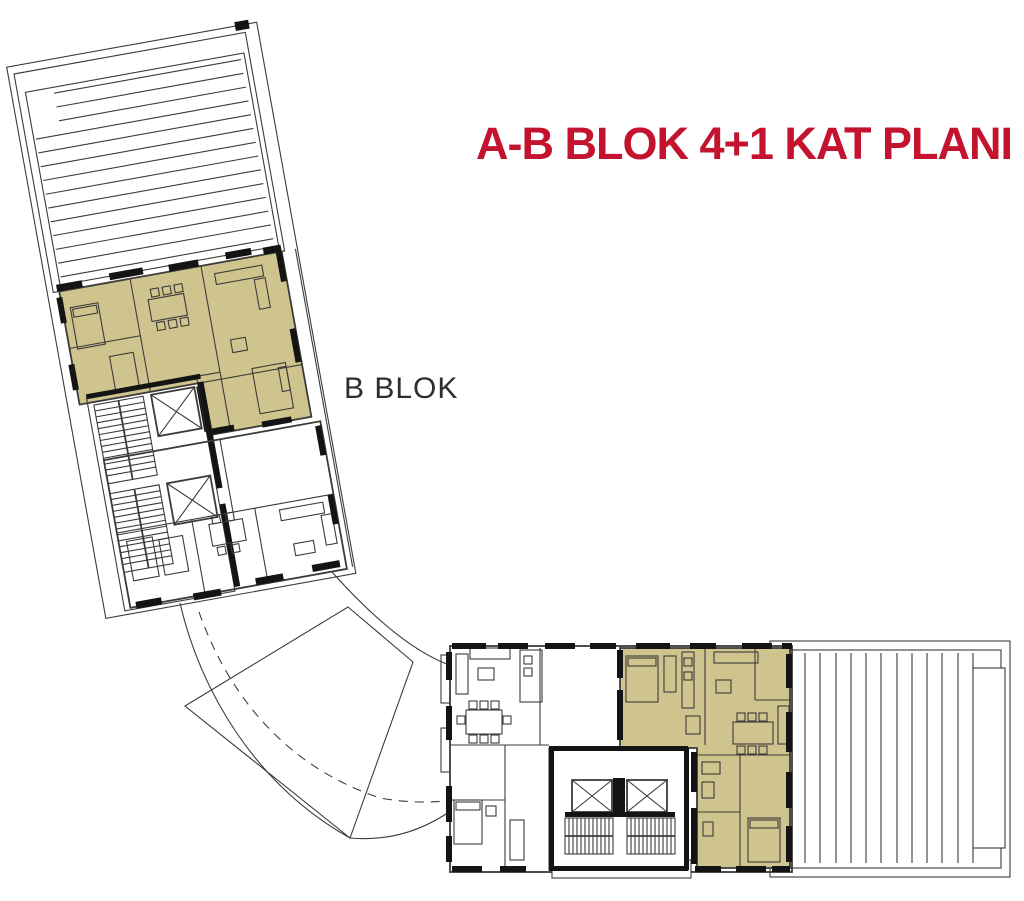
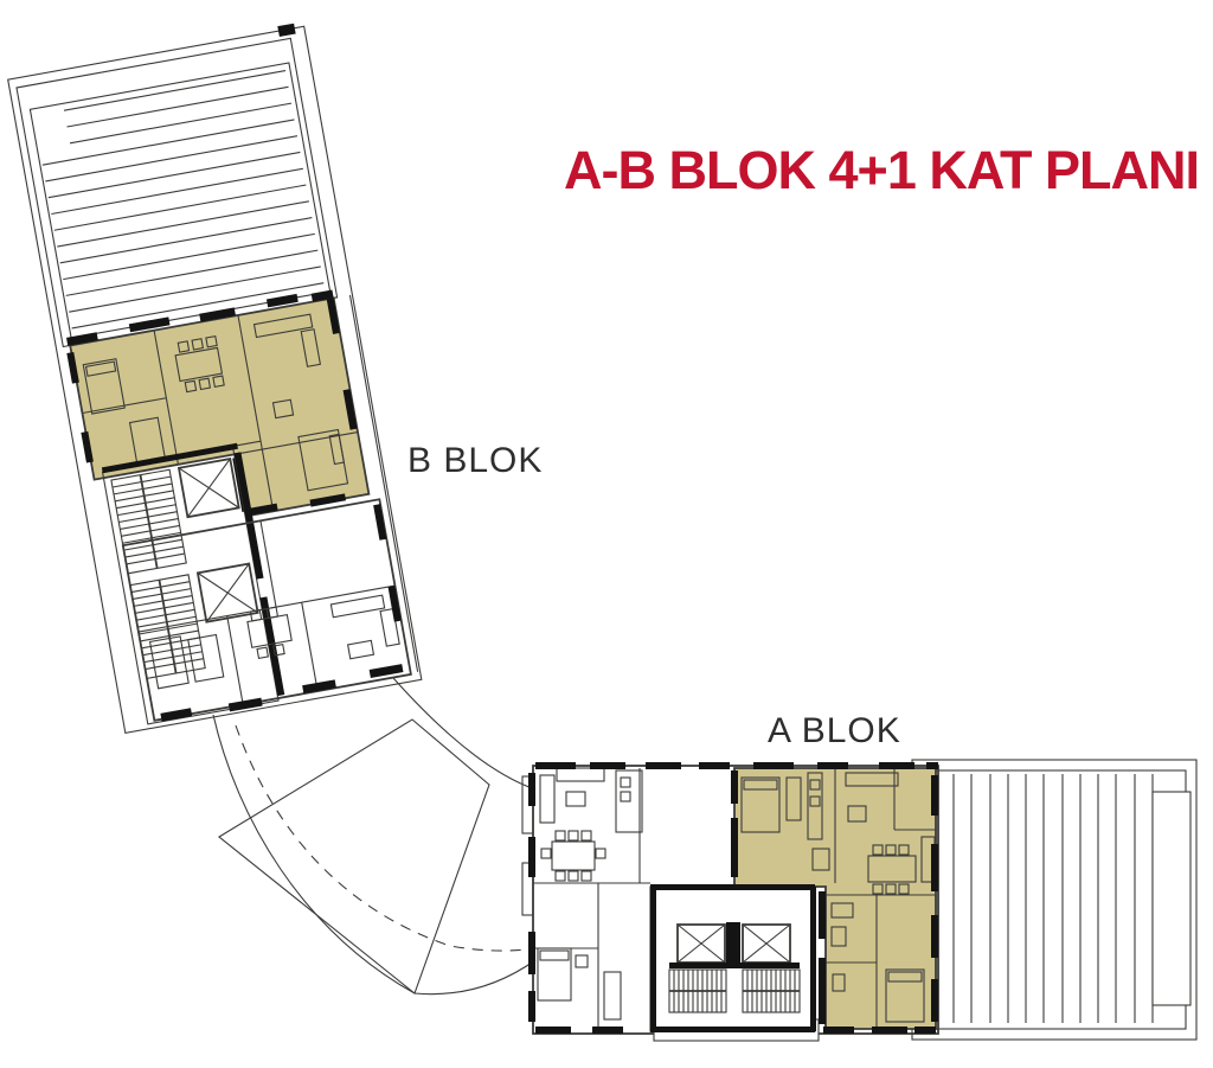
  A-B BLOK 4+1 KAT PLANI
  B BLOK
+ A BLOK
